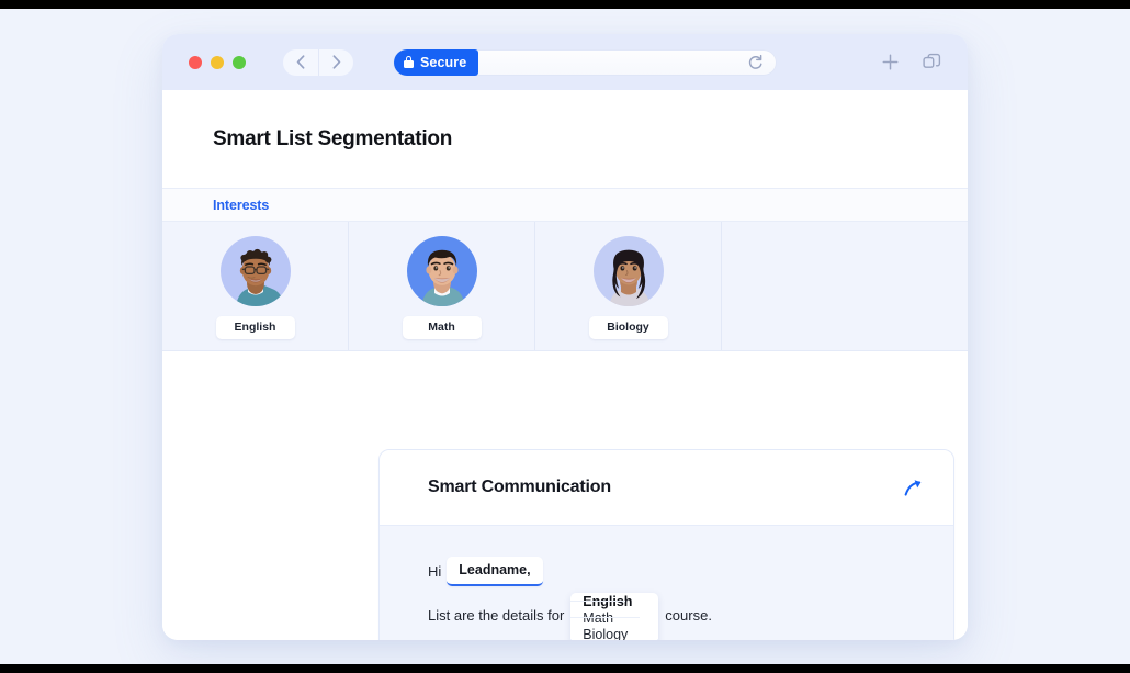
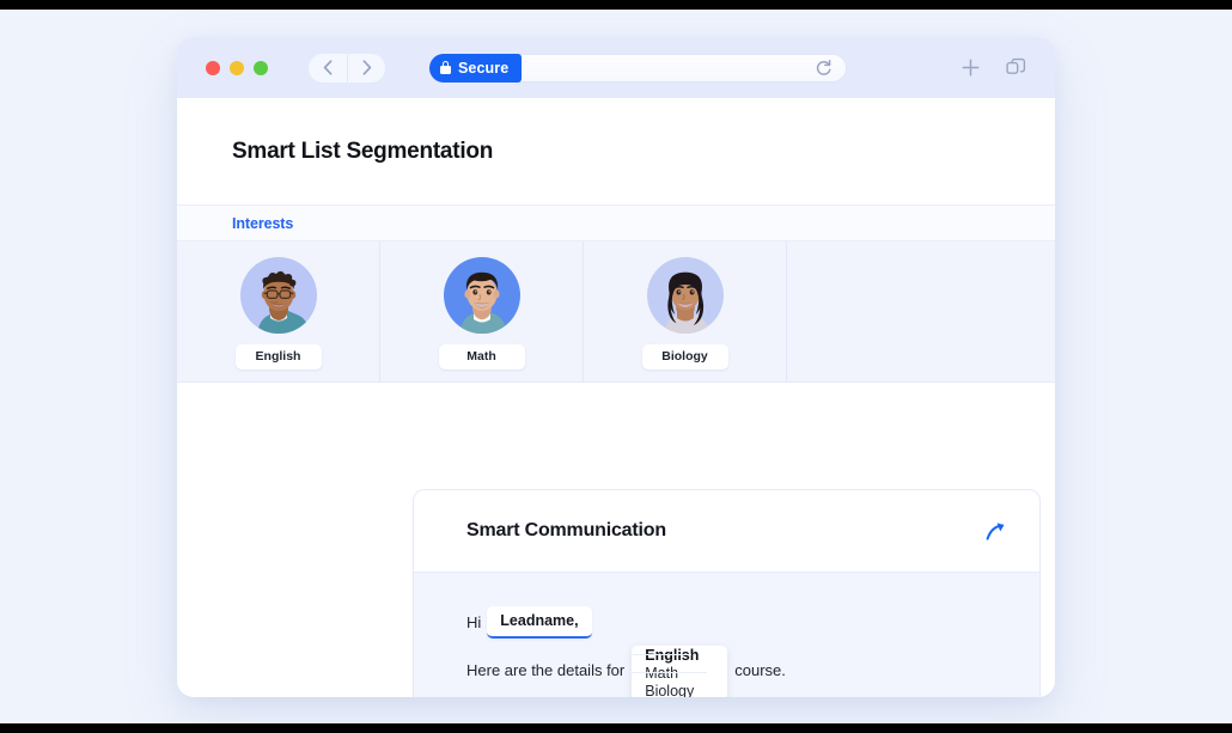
  Secure
  Smart List Segmentation
  Interests
  English
  Math
  Biology
  Smart Communication
  Hi
  Leadname,
- List are the details for
+ Here are the details for
  English Math Biology
  course.
